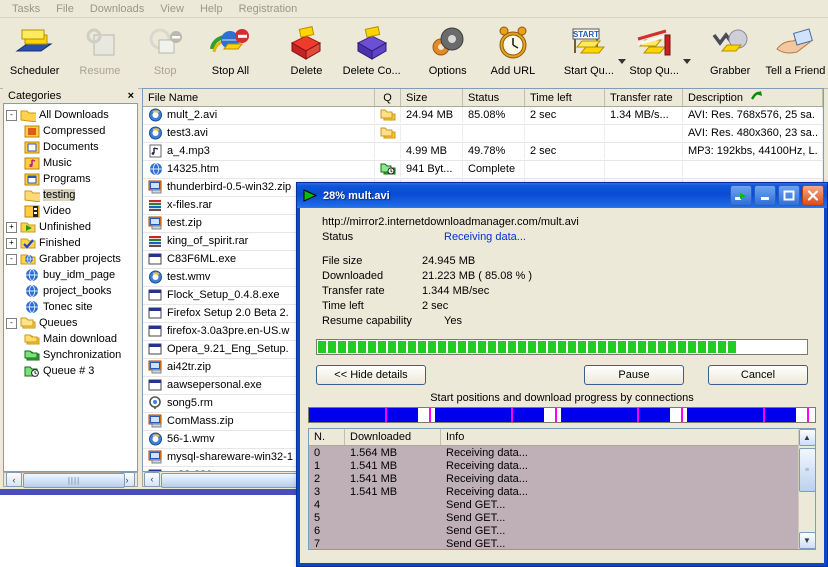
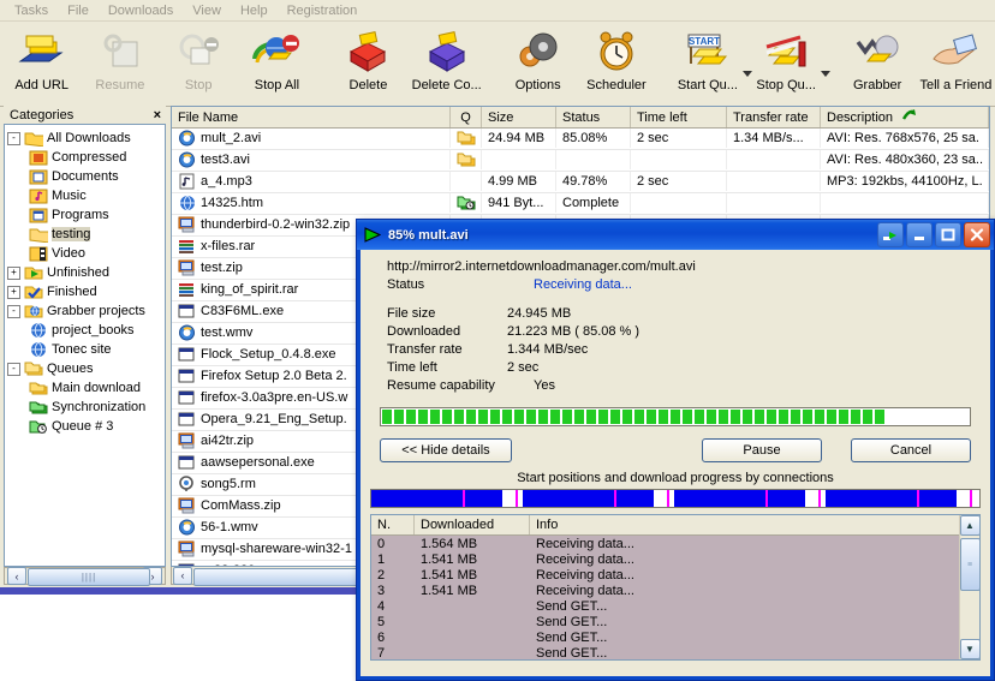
  Tasks
  File
  Downloads
  View
  Help
  Registration
- Scheduler
+ Add URL
  Resume
  Stop
  Stop All
  Delete
  Delete Co...
  Options
- Add URL
+ Scheduler
  START
  Start Qu...
  Stop Qu...
  Grabber
  Tell a Friend
  Categories
  ×
  -
  All Downloads
  Compressed
  Documents
  Music
  Programs
  testing
  Video
  +
  Unfinished
  +
  Finished
  -
  Grabber projects
- buy_idm_page
  project_books
  Tonec site
  -
  Queues
  Main download
  Synchronization
  Queue # 3
  ‹
  ||||
  ›
  File Name
  Q
  Size
  Status
  Time left
  Transfer rate
  Description
  mult_2.avi
  24.94 MB
  85.08%
  2 sec
  1.34 MB/s...
  AVI: Res. 768x576, 25 sa.
  test3.avi
  AVI: Res. 480x360, 23 sa..
  a_4.mp3
  4.99 MB
  49.78%
  2 sec
  MP3: 192kbs, 44100Hz, L.
  14325.htm
  941 Byt...
  Complete
- thunderbird-0.5-win32.zip
+ thunderbird-0.2-win32.zip
  x-files.rar
  test.zip
  king_of_spirit.rar
  C83F6ML.exe
  test.wmv
  Flock_Setup_0.4.8.exe
  Firefox Setup 2.0 Beta 2.
  firefox-3.0a3pre.en-US.w
  Opera_9.21_Eng_Setup.
  ai42tr.zip
  aawsepersonal.exe
  song5.rm
  ComMass.zip
  56-1.wmv
  mysql-shareware-win32-1
  ‹
- 28% mult.avi
+ 85% mult.avi
  http://mirror2.internetdownloadmanager.com/mult.avi
  Status
  Receiving data...
  File size
  24.945 MB
  Downloaded
  21.223 MB ( 85.08 % )
  Transfer rate
  1.344 MB/sec
  Time left
  2 sec
  Resume capability
  Yes
  << Hide details
  Pause
  Cancel
  Start positions and download progress by connections
  N.
  Downloaded
  Info
  0
  1.564 MB
  Receiving data...
  1
  1.541 MB
  Receiving data...
  2
  1.541 MB
  Receiving data...
  3
  1.541 MB
  Receiving data...
  4
  Send GET...
  5
  Send GET...
  6
  Send GET...
  7
  Send GET...
  ▲
  ▼
